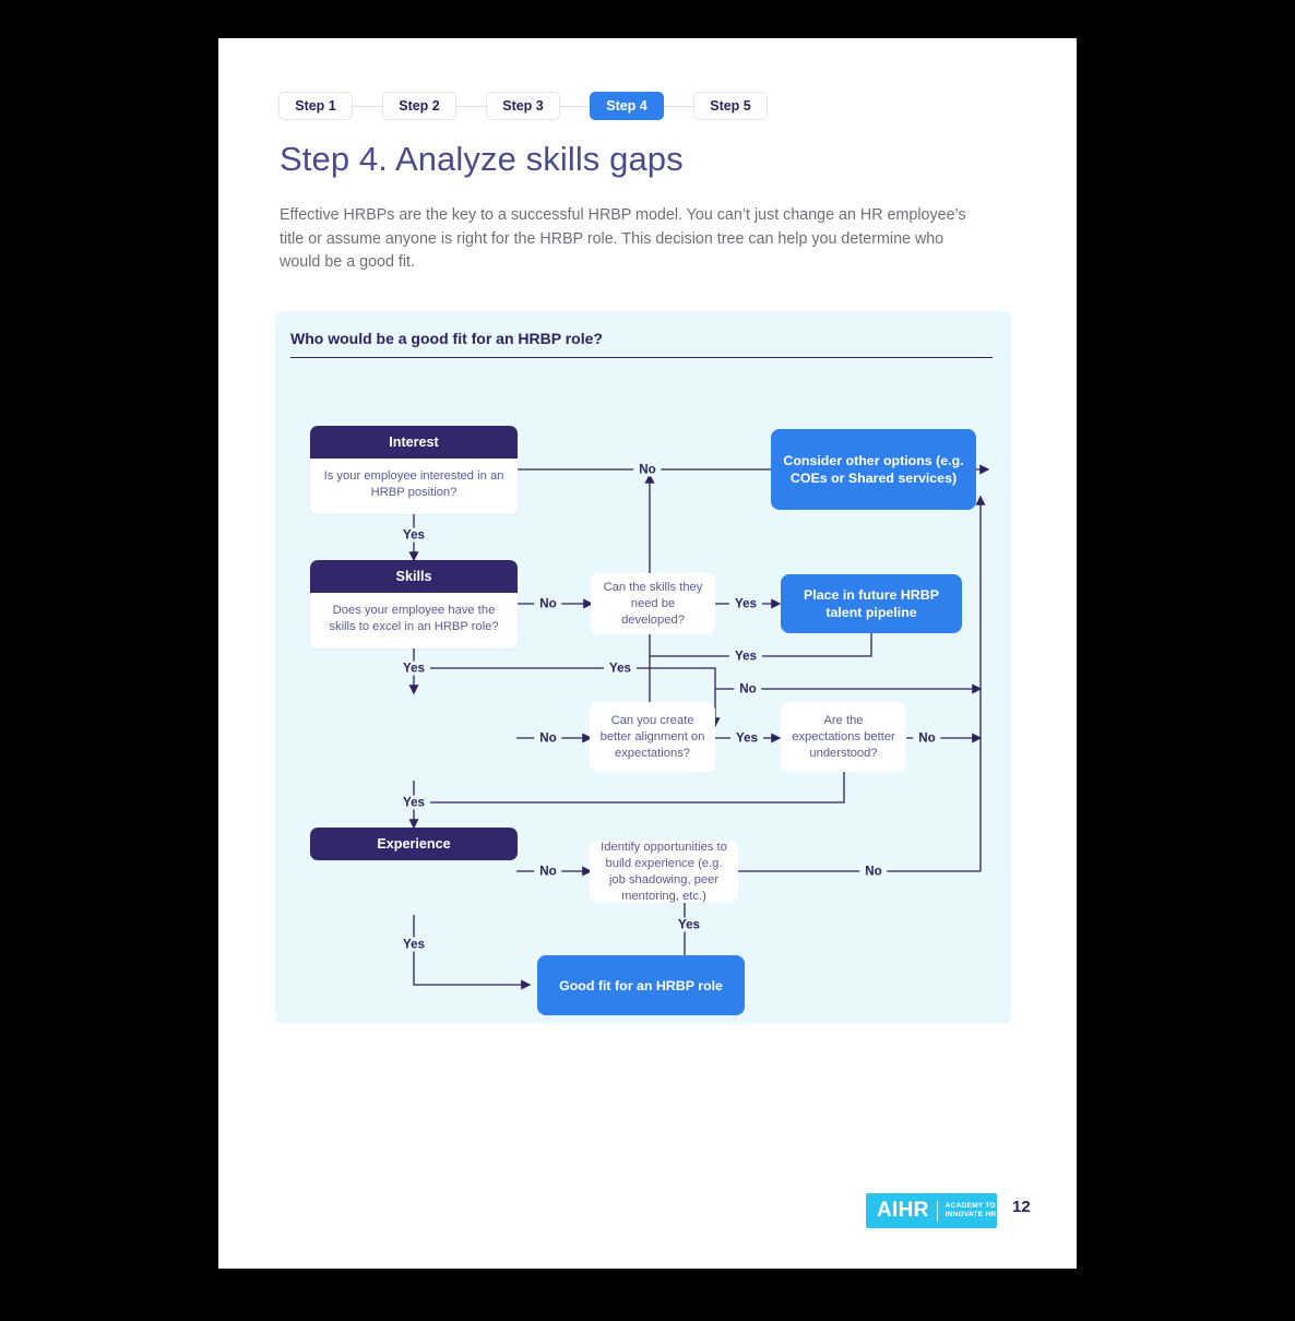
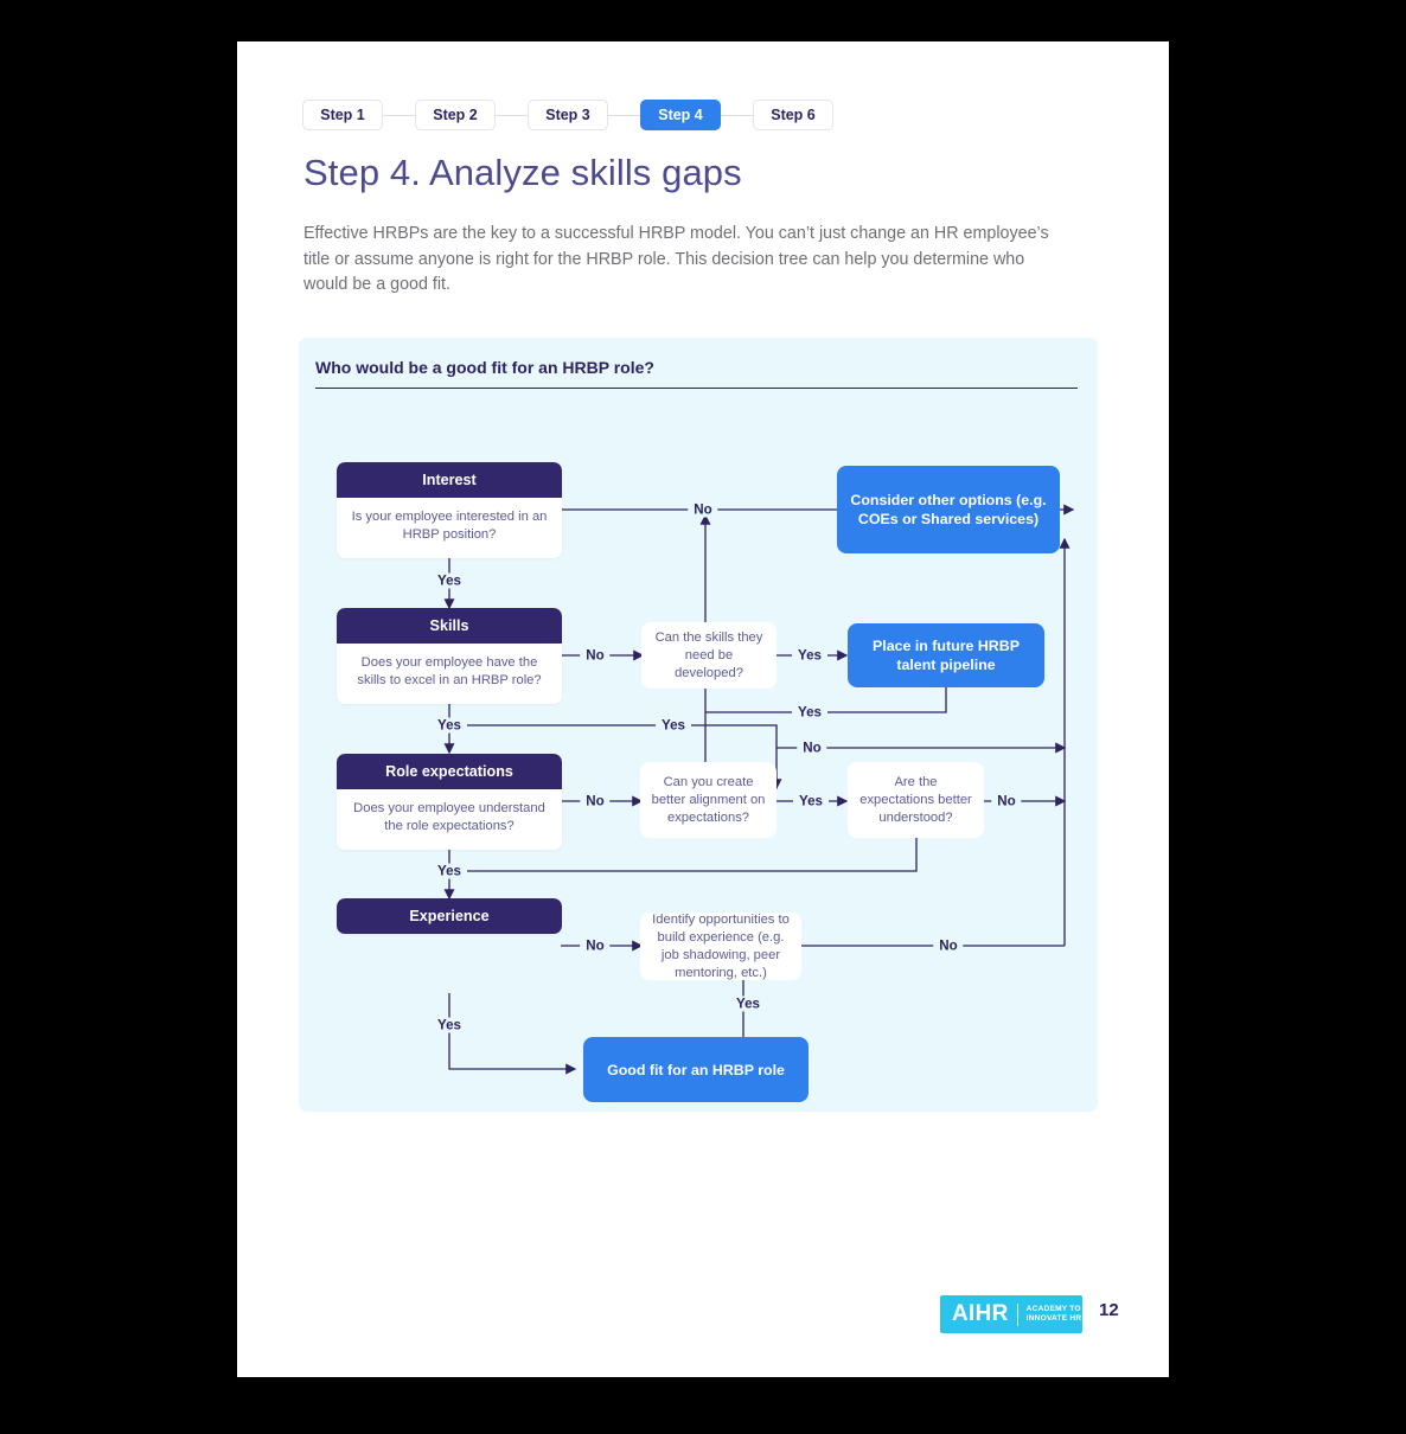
  Step 1
  Step 2
  Step 3
  Step 4
- Step 5
+ Step 6
  Step 4. Analyze skills gaps
  Effective HRBPs are the key to a successful HRBP model. You can’t just change an HR employee’s title or assume anyone is right for the HRBP role. This decision tree can help you determine who would be a good fit.
  Who would be a good fit for an HRBP role?
  Interest
  Is your employee interested in an HRBP position?
  Skills
  Does your employee have the skills to excel in an HRBP role?
+ Role expectations
+ Does your employee understand the role expectations?
  Experience
  Can the skills they need be developed?
  Can you create better alignment on expectations?
  Are the expectations better understood?
  Identify opportunities to build experience (e.g. job shadowing, peer mentoring, etc.)
  Consider other options (e.g. COEs or Shared services)
  Place in future HRBP talent pipeline
  Good fit for an HRBP role
  No
  Yes
  No
  Yes
  Yes
  Yes
  Yes
  No
  No
  Yes
  No
  Yes
  No
  No
  Yes
  Yes
  AIHR
  12
